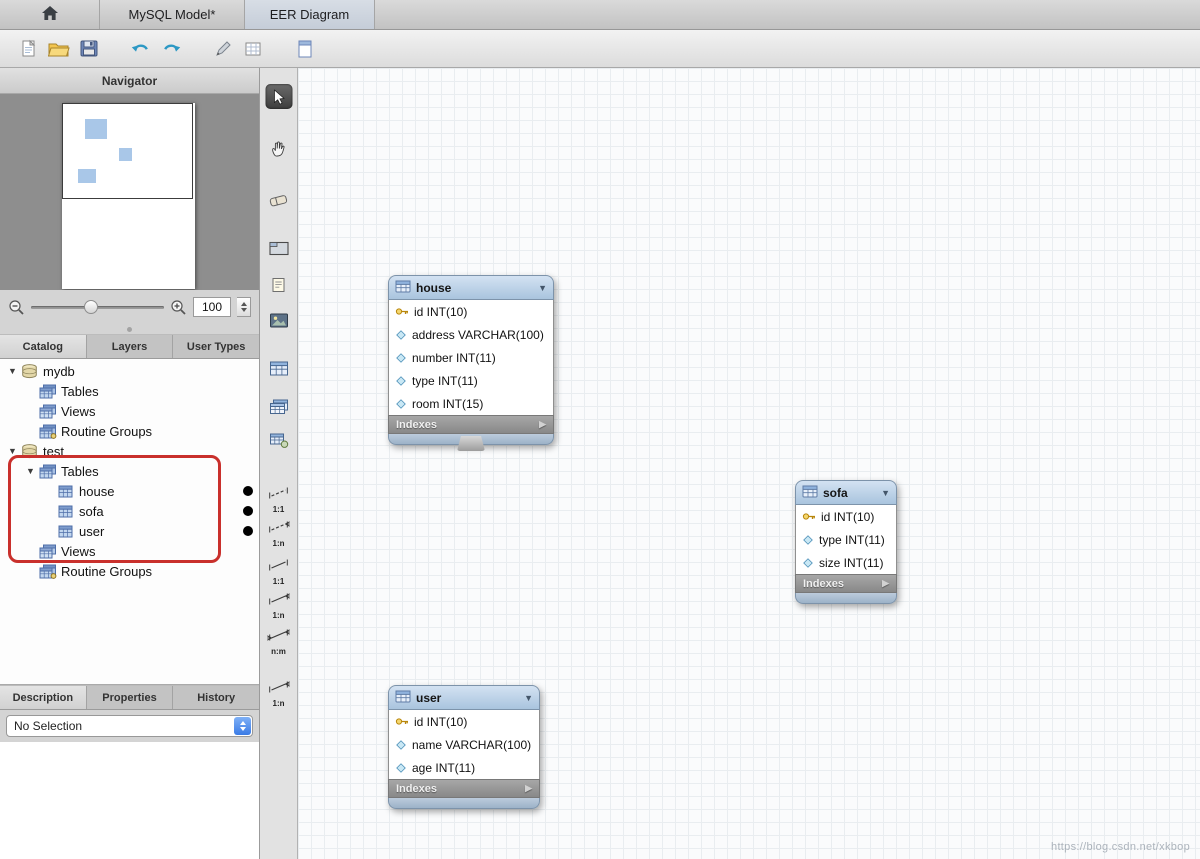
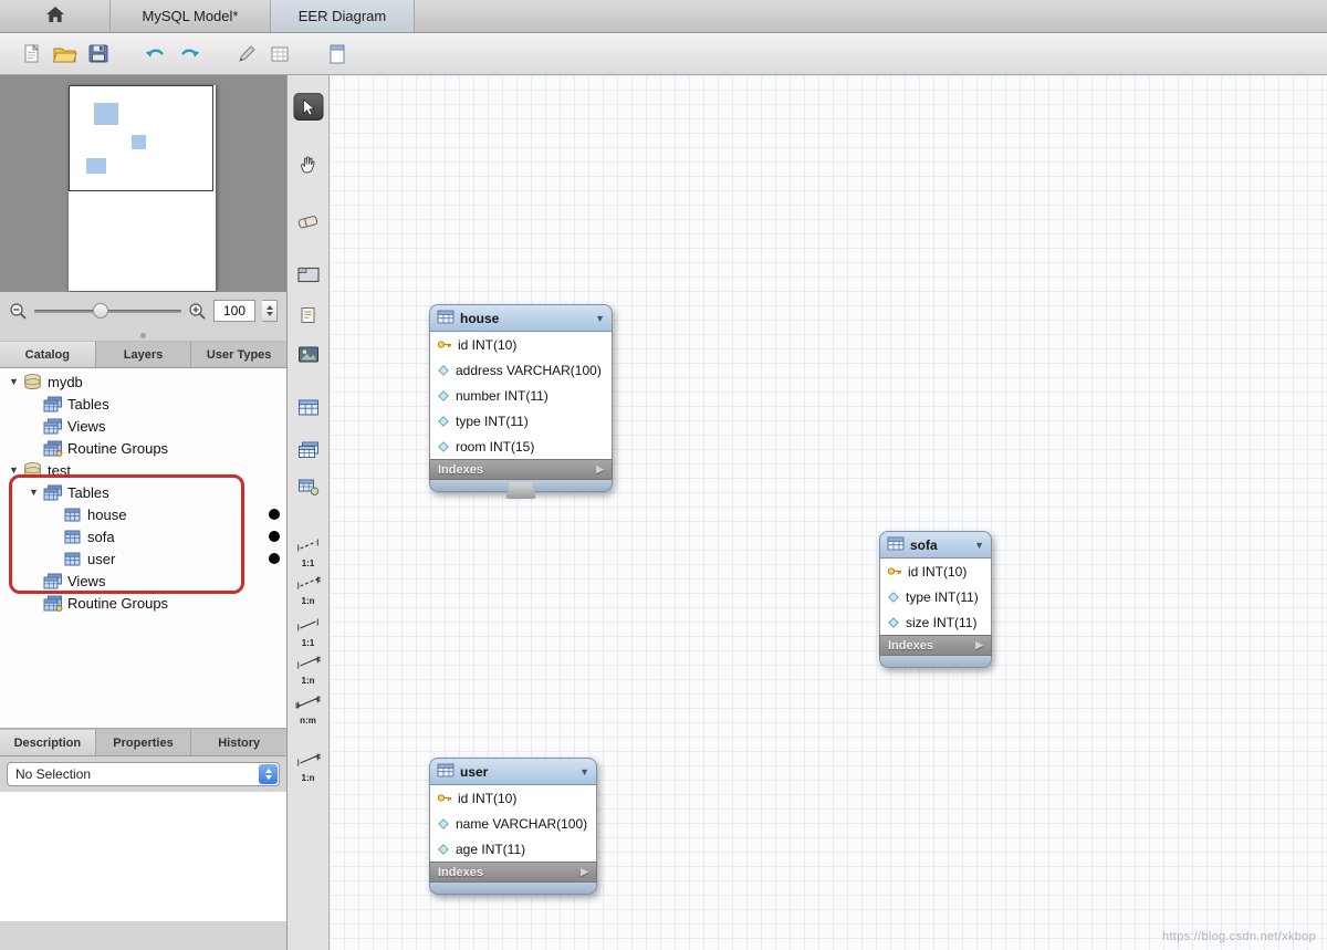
  MySQL Model*
  EER Diagram
- Navigator
  100
  Catalog
  Layers
  User Types
  ▼
  mydb
  Tables
  Views
  Routine Groups
  ▼
  test
  ▼
  Tables
  house
  sofa
  user
  Views
  Routine Groups
  Description
  Properties
  History
  No Selection
  1:1
  1:n
  1:1
  1:n
  n:m
  1:n
  https://blog.csdn.net/xkbop
  house
  ▼
  id INT(10)
  address VARCHAR(100)
  number INT(11)
  type INT(11)
  room INT(15)
  Indexes
  ▶
  sofa
  ▼
  id INT(10)
  type INT(11)
  size INT(11)
  Indexes
  ▶
  user
  ▼
  id INT(10)
  name VARCHAR(100)
  age INT(11)
  Indexes
  ▶
